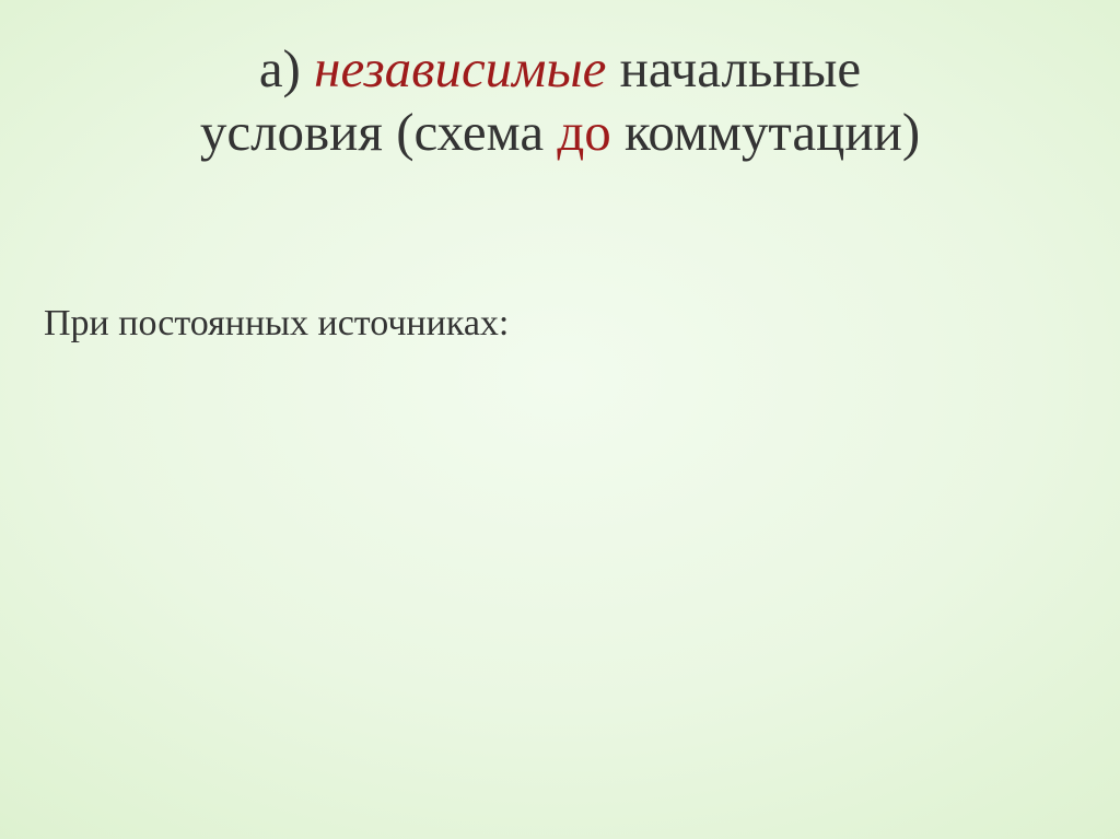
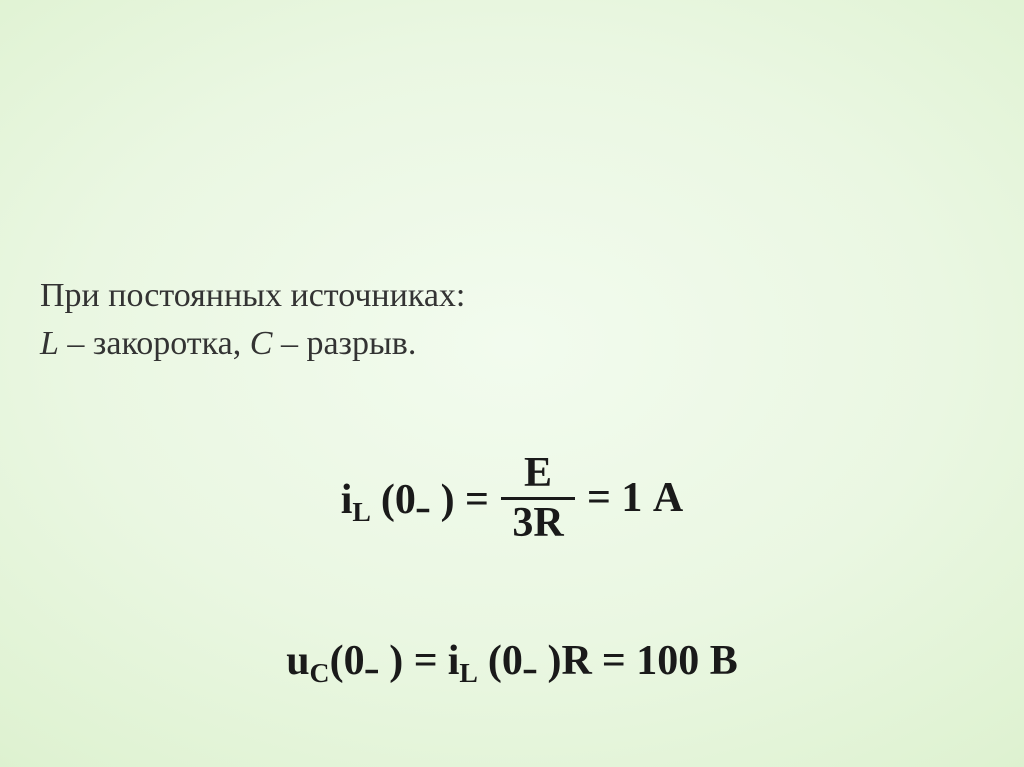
- а) независимые начальные
- условия (схема до коммутации)
  При постоянных источниках:
+ L – закоротка, C – разрыв.
+ iL (0₋ ) =
+ E
+ 3R
+ = 1 А
+ uC(0₋ ) = iL (0₋ )R = 100 В
